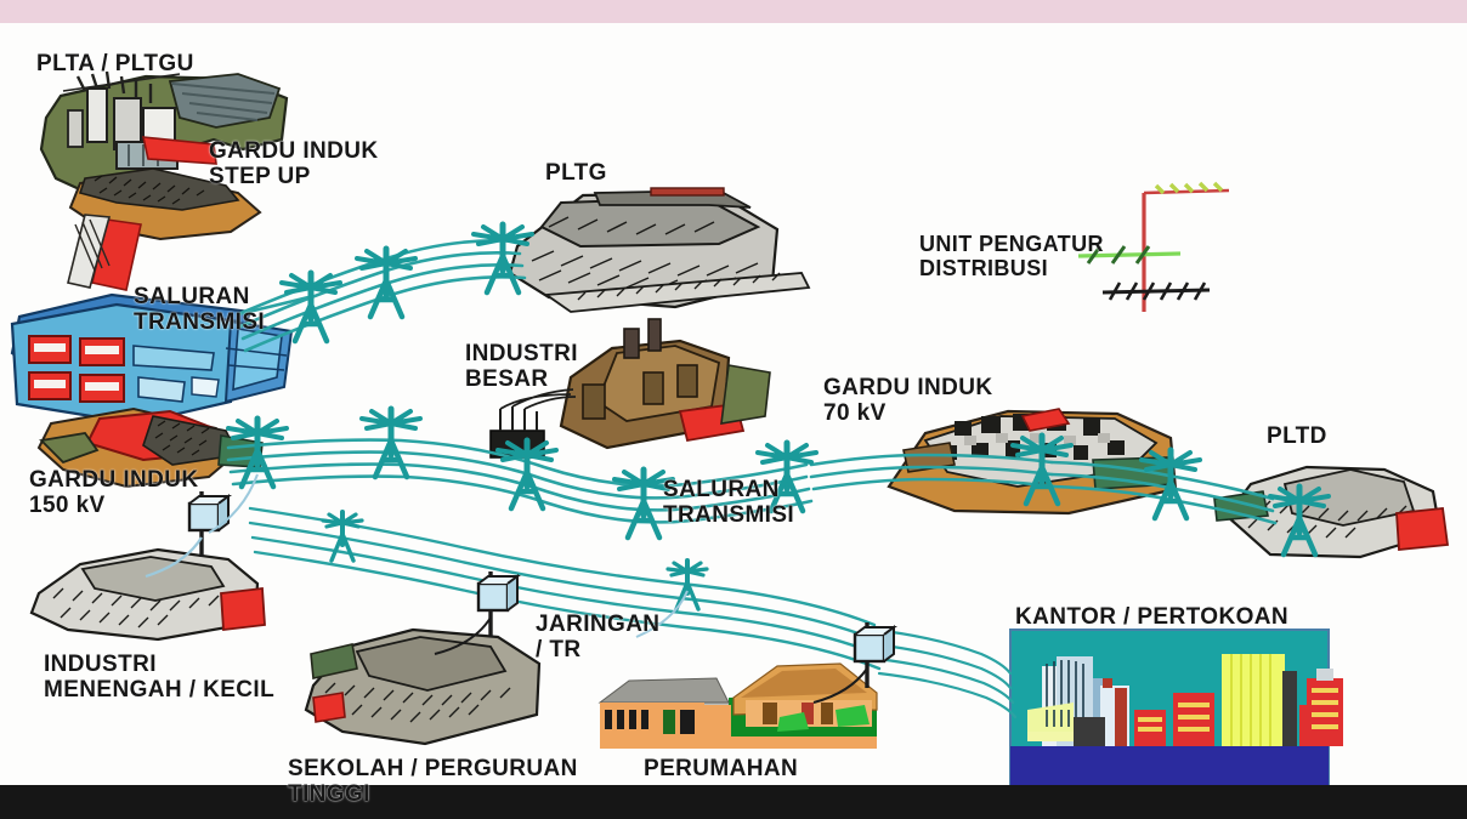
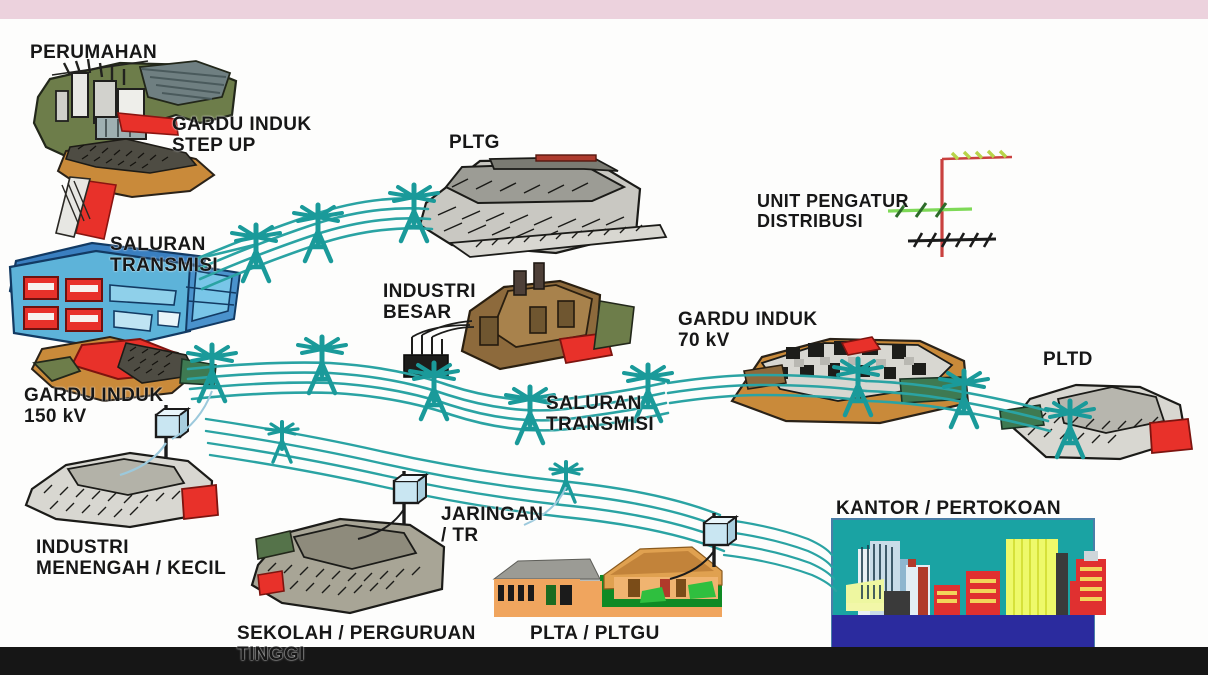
- PLTA / PLTGU
+ PERUMAHAN
  GARDU INDUK
  STEP UP
  SALURAN
  TRANSMISI
  GARDU INDUK
  150 kV
  INDUSTRI
  MENENGAH / KECIL
  PLTG
  INDUSTRI
  BESAR
  SALURAN
  TRANSMISI
  GARDU INDUK
  70 kV
  UNIT PENGATUR
  DISTRIBUSI
  PLTD
  JARINGAN
  / TR
  SEKOLAH / PERGURUAN
  TINGGI
- PERUMAHAN
+ PLTA / PLTGU
  KANTOR / PERTOKOAN
